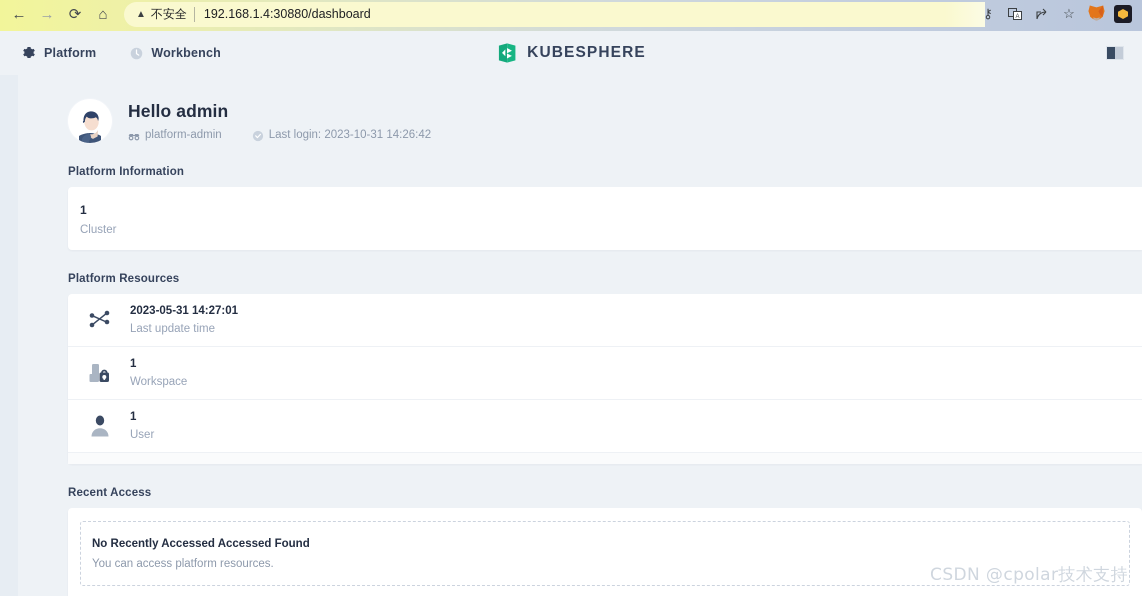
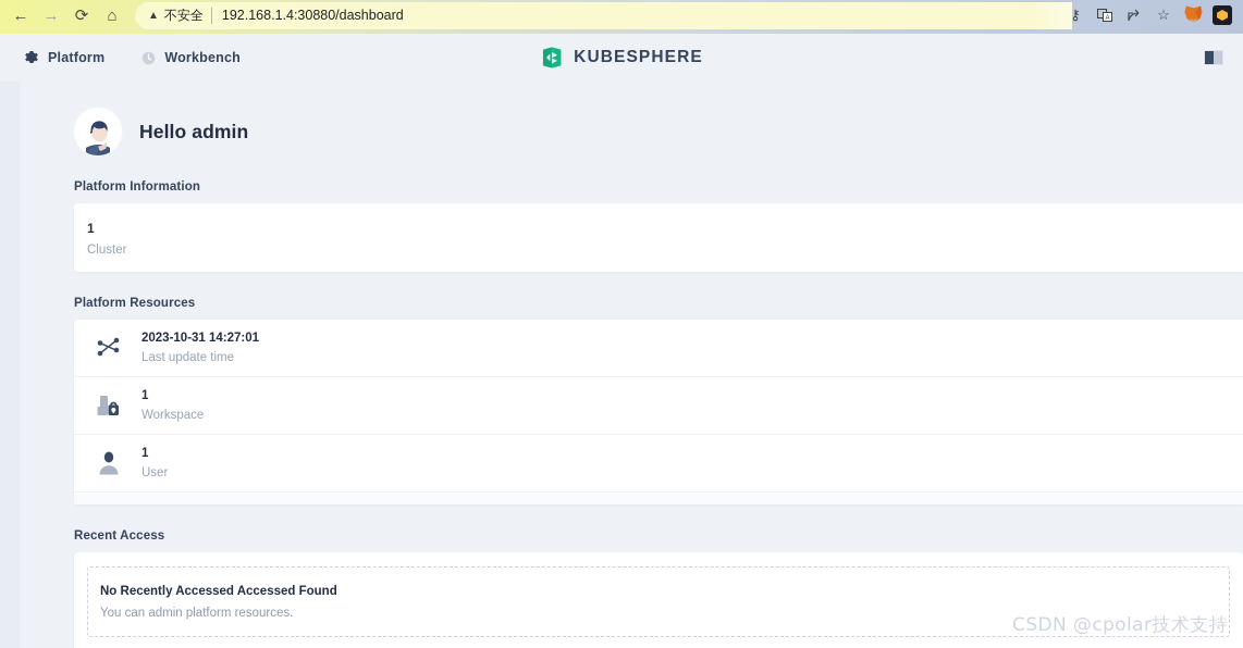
  ←
  →
  ⟳
  ⌂
  ▲
  不安全
  192.168.1.4:30880/dashboard
  ⚷
  ☆
  Platform
  Workbench
  KUBESPHERE
  Hello admin
- platform-admin
- Last login: 2023-10-31 14:26:42
  Platform Information
  1
  Cluster
  Platform Resources
- 2023-05-31 14:27:01
+ 2023-10-31 14:27:01
  Last update time
  1
  Workspace
  1
  User
  Recent Access
  No Recently Accessed Accessed Found
- You can access platform resources.
+ You can admin platform resources.
  CSDN @cpolar技术支持
